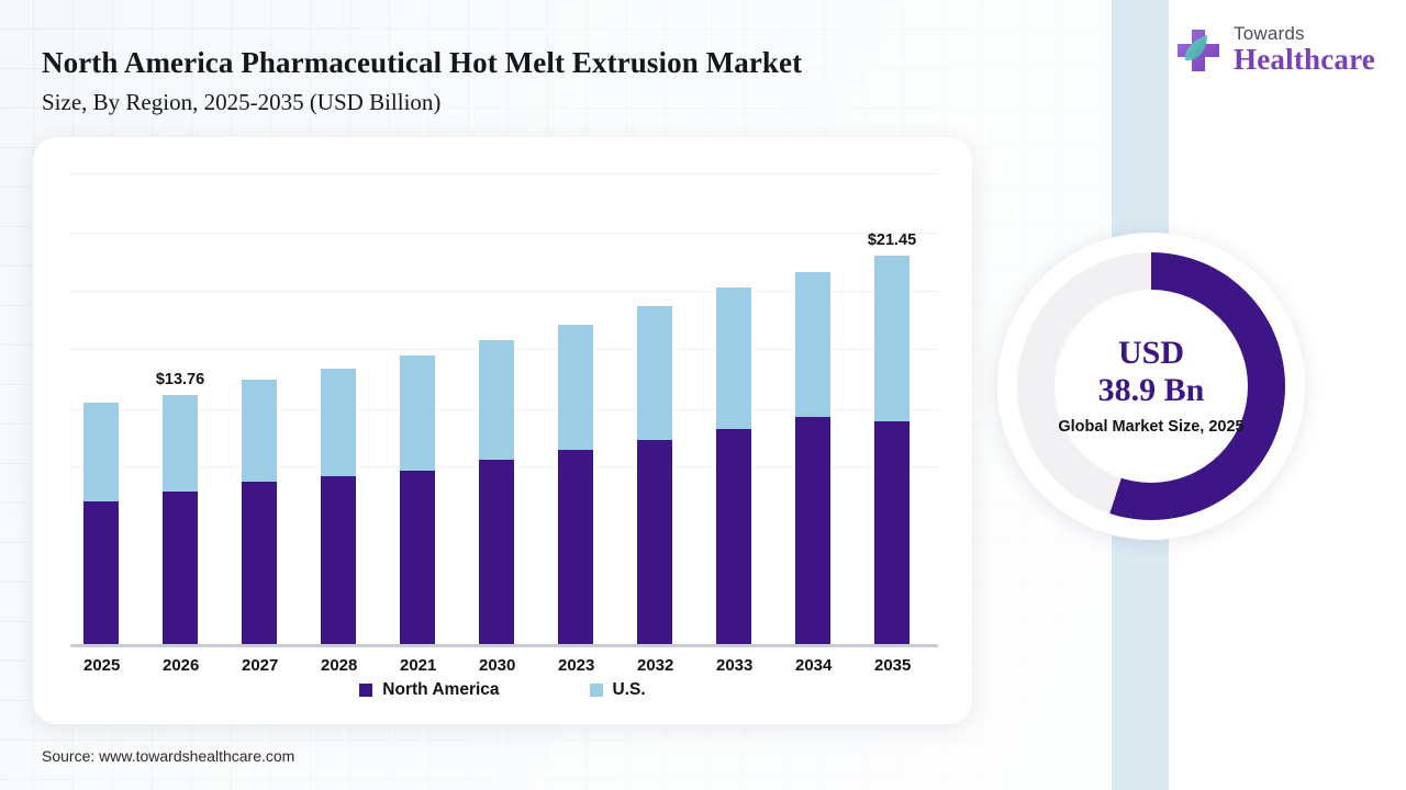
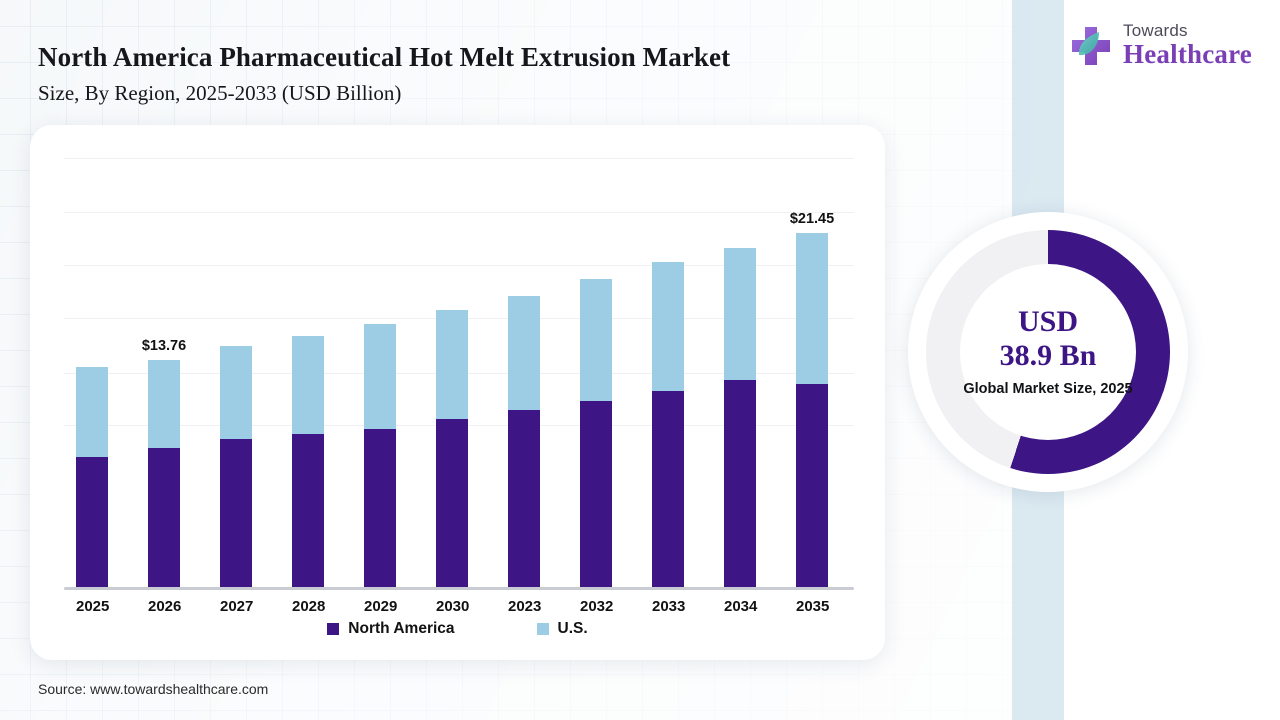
  North America Pharmaceutical Hot Melt Extrusion Market
- Size, By Region, 2025-2035 (USD Billion)
+ Size, By Region, 2025-2033 (USD Billion)
  Towards
  Healthcare
  $13.76
  $21.45
  2025
  2026
  2027
  2028
- 2021
+ 2029
  2030
  2023
  2032
  2033
  2034
  2035
  North America
  U.S.
  USD
  38.9 Bn
  Global Market Size, 2025
  Source: www.towardshealthcare.com
